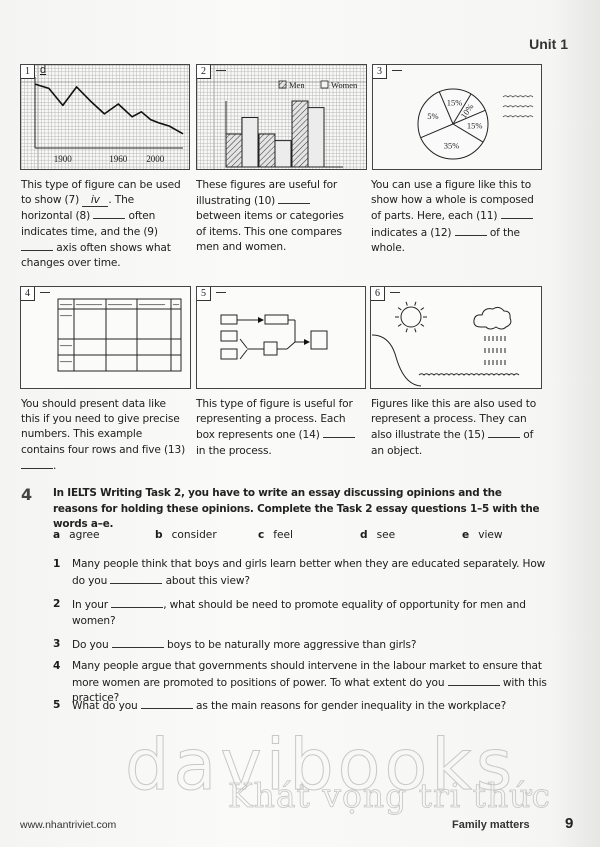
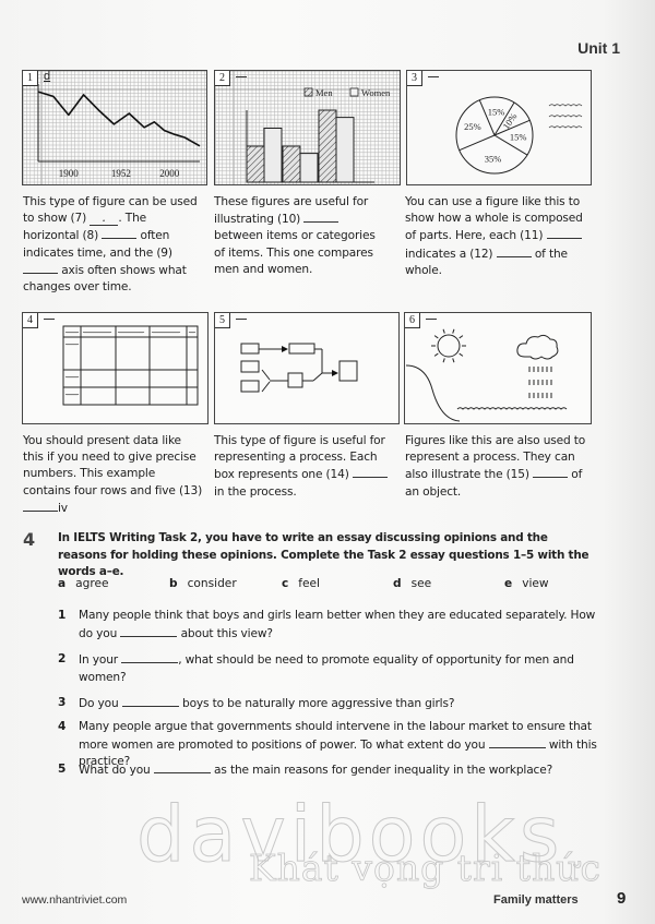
  Unit 1
  1900
- 1960
+ 1952
  2000
  1
  d
  Men
  Women
  2
  15%
  15%
  35%
- 5%
+ 25%
  3
- This type of figure can be used to show (7) iv . The horizontal (8) often indicates time, and the (9) axis often shows what changes over time.
+ This type of figure can be used to show (7) . . The horizontal (8) often indicates time, and the (9) axis often shows what changes over time.
  These figures are useful for illustrating (10) between items or categories of items. This one compares men and women.
  You can use a figure like this to show how a whole is composed of parts. Here, each (11) indicates a (12) of the whole.
  4
  5
  6
- You should present data like this if you need to give precise numbers. This example contains four rows and five (13) .
+ You should present data like this if you need to give precise numbers. This example contains four rows and five (13) iv
  This type of figure is useful for representing a process. Each box represents one (14) in the process.
  Figures like this are also used to represent a process. They can also illustrate the (15) of an object.
  4
  In IELTS Writing Task 2, you have to write an essay discussing opinions and the reasons for holding these opinions. Complete the Task 2 essay questions 1–5 with the words a–e.
  a agree
  b consider
  c feel
  d see
  e view
  1
  Many people think that boys and girls learn better when they are educated separately. How do you about this view?
  2
  In your , what should be need to promote equality of opportunity for men and women?
  3
  Do you boys to be naturally more aggressive than girls?
  4
  Many people argue that governments should intervene in the labour market to ensure that more women are promoted to positions of power. To what extent do you with this practice?
  5
  What do you as the main reasons for gender inequality in the workplace?
  davibooks
  Khát vọng tri thức
  www.nhantriviet.com
  Family matters
  9
